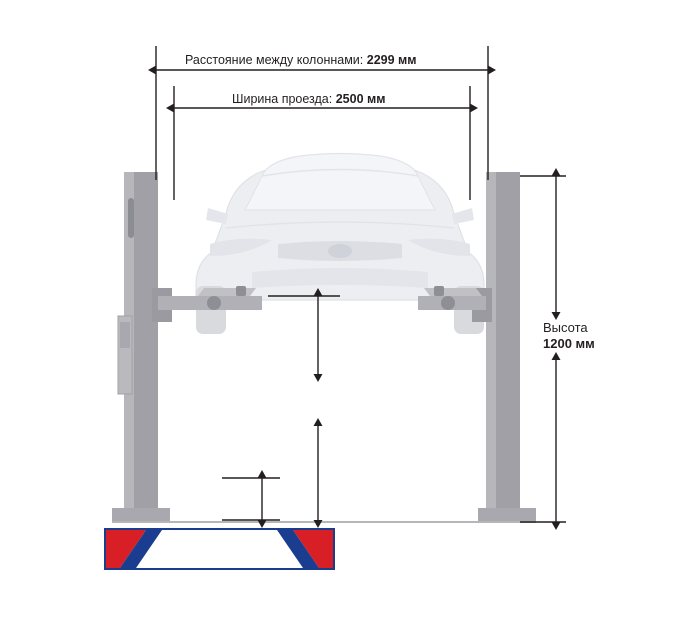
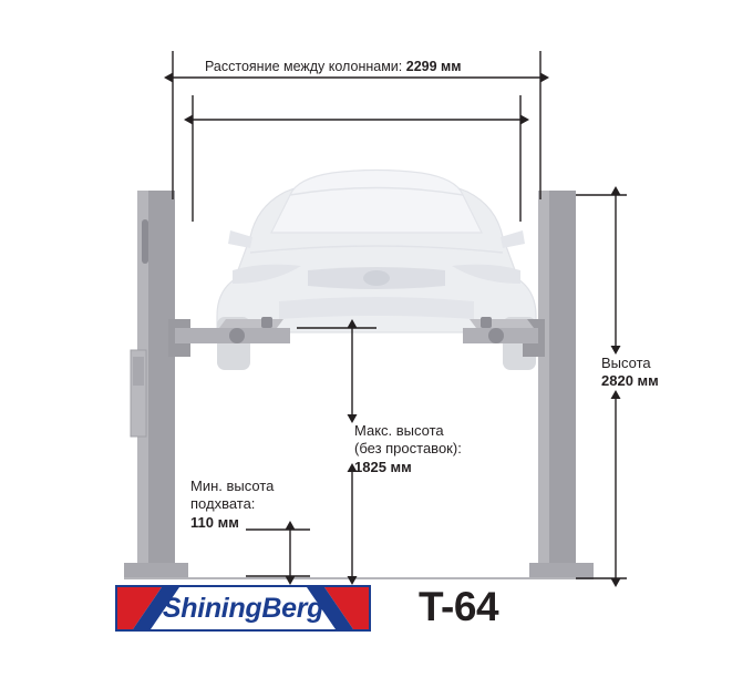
  Расстояние между колоннами: 2299 мм
- Ширина проезда: 2500 мм
  Высота
- 1200 мм
+ 2820 мм
+ Макс. высота
+ (без проставок):
+ 1825 мм
+ Мин. высота
+ подхвата:
+ 110 мм
+ ShiningBerg
+ T-64
